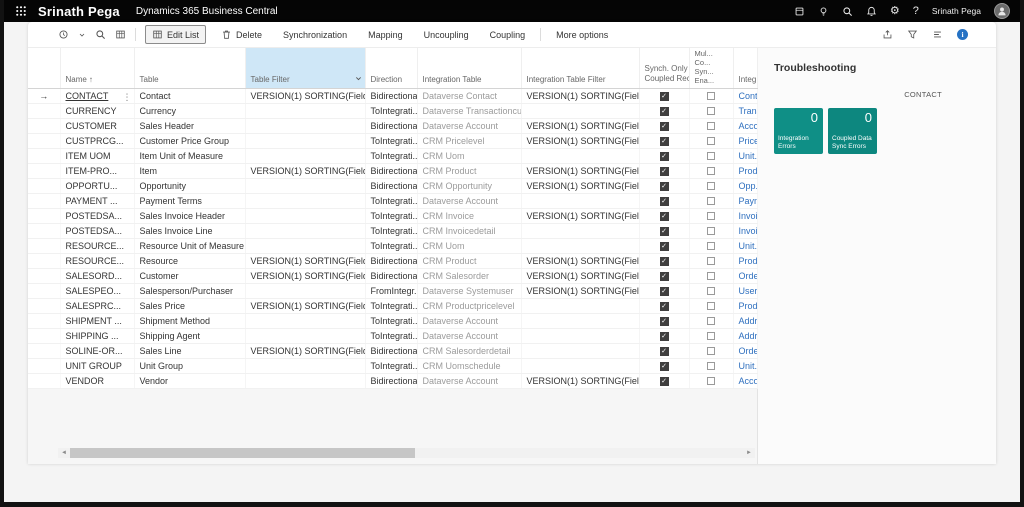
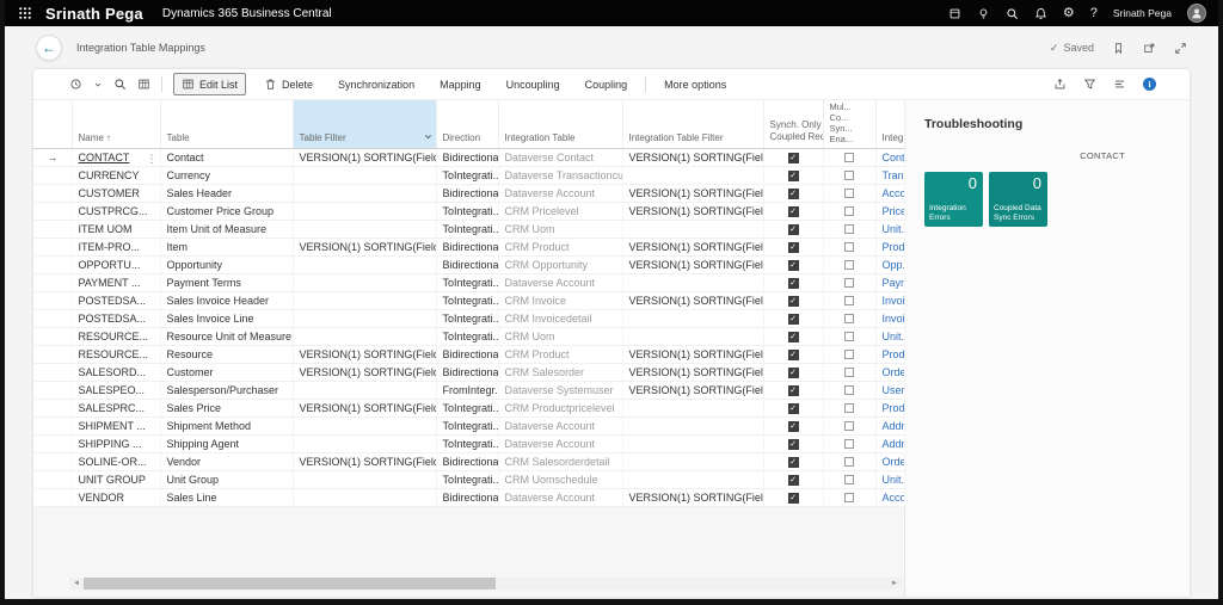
  Srinath Pega
  Dynamics 365 Business Central
  ⚙
  ?
  Srinath Pega
+ ←
+ Integration Table Mappings
+ ✓
+ Saved
  Edit List
  Delete
  Synchronization
  Mapping
  Uncoupling
  Coupling
  More options
  i
  	Name ↑	Table	Table Filter	Direction	Integration Table	Integration Table Filter	Synch. OnlyCoupled Re	Mul...Co...Syn...Ena...	Integ
  →	CONTACT ⋮	Contact	VERSION(1) SORTING(Fiel	Bidirectiona	Dataverse Contact	VERSION(1) SORTING(Fiel			Cont
  	CURRENCY	Currency		ToIntegrati..	Dataverse Transactioncu				Tran
  	CUSTOMER	Sales Header		Bidirectiona	Dataverse Account	VERSION(1) SORTING(Fiel			Acco
  	CUSTPRCG...	Customer Price Group		ToIntegrati..	CRM Pricelevel	VERSION(1) SORTING(Fiel			Price
  	ITEM UOM	Item Unit of Measure		ToIntegrati..	CRM Uom				Unit.
  	ITEM-PRO...	Item	VERSION(1) SORTING(Fiel	Bidirectiona	CRM Product	VERSION(1) SORTING(Fiel			Prod
  	OPPORTU...	Opportunity		Bidirectiona	CRM Opportunity	VERSION(1) SORTING(Fiel			Opp.
  	PAYMENT ...	Payment Terms		ToIntegrati..	Dataverse Account				Pay
  	POSTEDSA...	Sales Invoice Header		ToIntegrati..	CRM Invoice	VERSION(1) SORTING(Fiel			Invoi
  	POSTEDSA...	Sales Invoice Line		ToIntegrati..	CRM Invoicedetail				Invoi
  	RESOURCE...	Resource Unit of Measure		ToIntegrati..	CRM Uom				Unit.
  	RESOURCE...	Resource	VERSION(1) SORTING(Fiel	Bidirectiona	CRM Product	VERSION(1) SORTING(Fiel			Prod
  	SALESORD...	Customer	VERSION(1) SORTING(Fiel	Bidirectiona	CRM Salesorder	VERSION(1) SORTING(Fiel			Orde
  	SALESPEO...	Salesperson/Purchaser		FromIntegr.	Dataverse Systemuser	VERSION(1) SORTING(Fiel			User
  	SALESPRC...	Sales Price	VERSION(1) SORTING(Fiel	ToIntegrati..	CRM Productpricelevel				Prod
  	SHIPMENT ...	Shipment Method		ToIntegrati..	Dataverse Account				Addr
  	SHIPPING ...	Shipping Agent		ToIntegrati..	Dataverse Account				Addr
- 	SOLINE-OR...	Sales Line	VERSION(1) SORTING(Fiel	Bidirectiona	CRM Salesorderdetail				Orde
+ 	SOLINE-OR...	Vendor	VERSION(1) SORTING(Fiel	Bidirectiona	CRM Salesorderdetail				Orde
  	UNIT GROUP	Unit Group		ToIntegrati..	CRM Uomschedule				Unit.
- 	VENDOR	Vendor		Bidirectiona	Dataverse Account	VERSION(1) SORTING(Fiel			Acco
+ 	VENDOR	Sales Line		Bidirectiona	Dataverse Account	VERSION(1) SORTING(Fiel			Acco
  Troubleshooting
  CONTACT
  0
  0
